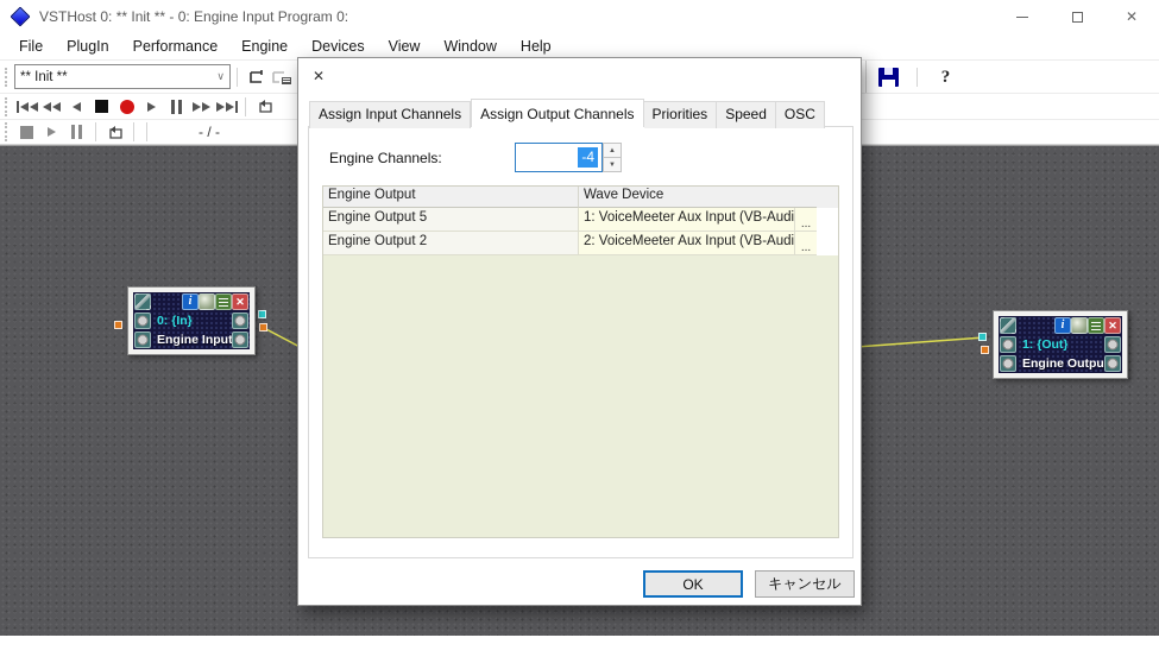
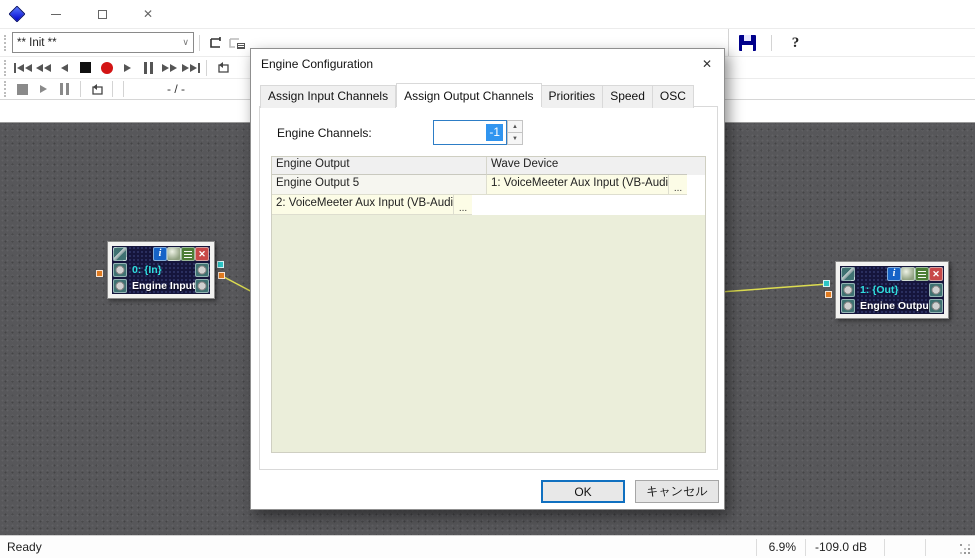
- VSTHost 0: ** Init ** - 0: Engine Input Program 0:
  ✕
- File
- PlugIn
- Performance
- Engine
- Devices
- View
- Window
- Help
  ** Init **
  ∨
  ?
  - / -
  i
  ✕
  0: {In}
  Engine Input
  i
  ✕
  1: {Out}
  Engine Outpu
+ Engine Configuration
  ✕
  Assign Input Channels
  Assign Output Channels
  Priorities
  Speed
  OSC
  Engine Channels:
- -4
+ -1
  Engine Output
  Wave Device
  Engine Output 5
  1: VoiceMeeter Aux Input (VB-Audi
  ...
- Engine Output 2
  2: VoiceMeeter Aux Input (VB-Audi
  ...
  OK
  キャンセル
+ Ready
+ 6.9%
+ -109.0 dB
